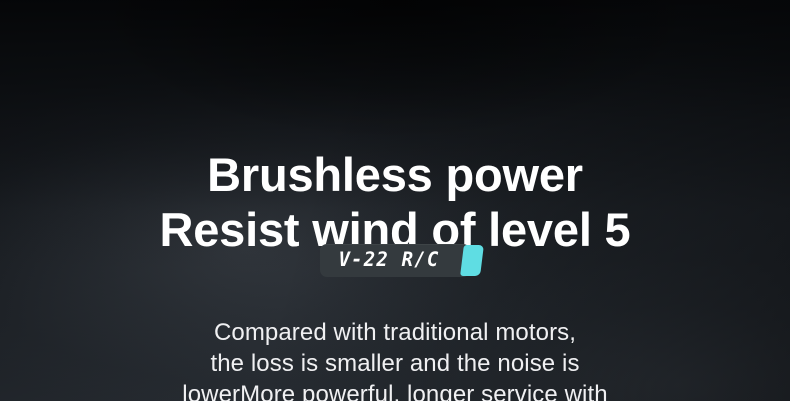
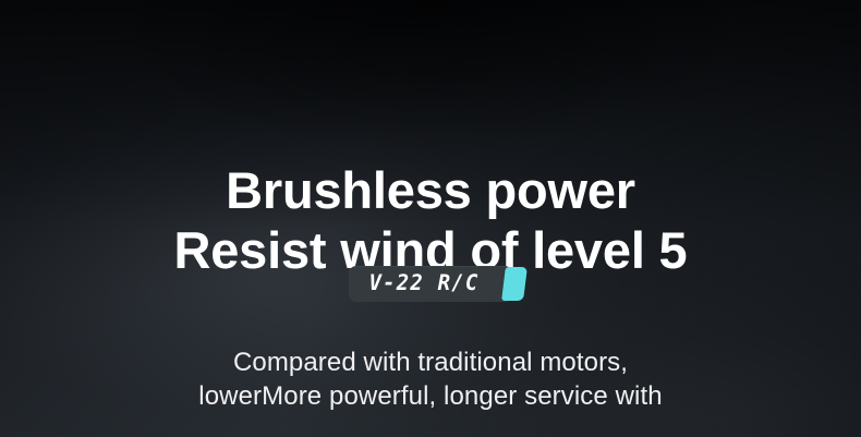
  Brushless power
  Resist wind of level 5
  V-22 R/C
  Compared with traditional motors,
- the loss is smaller and the noise is
  lowerMore powerful, longer service with
